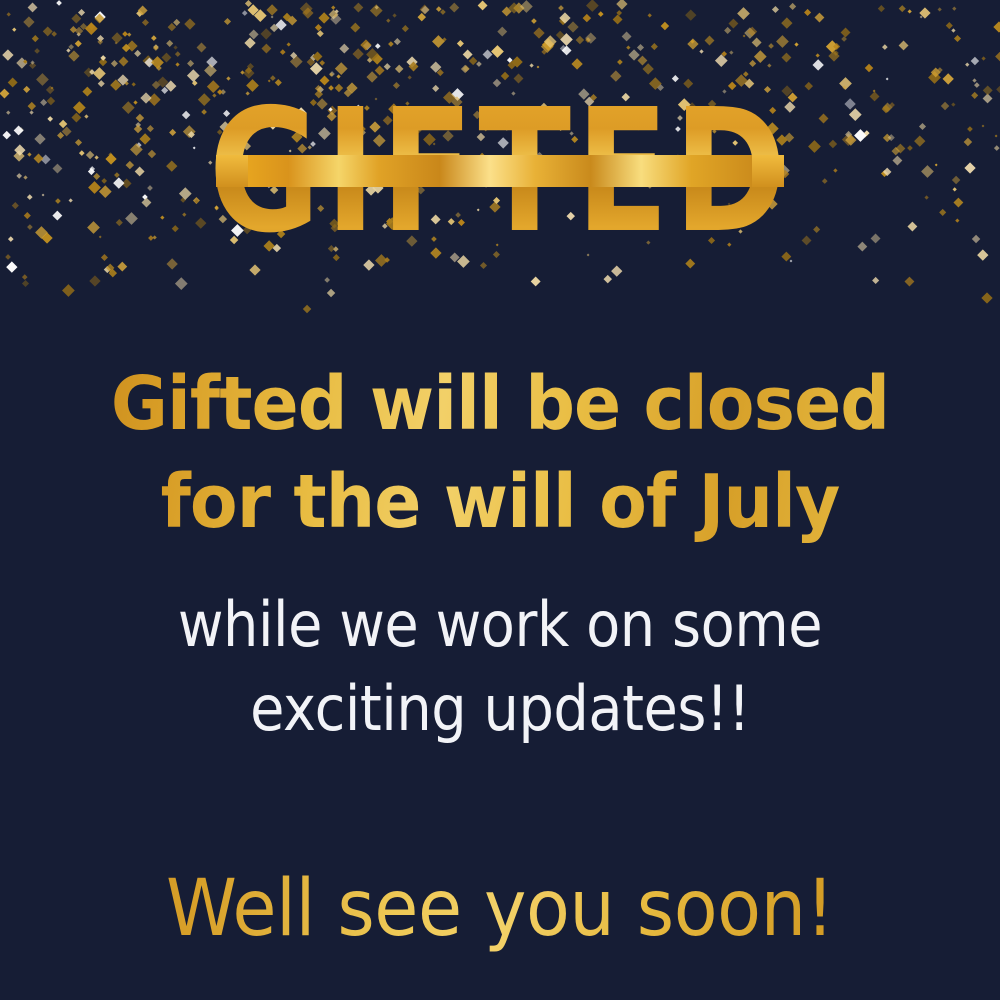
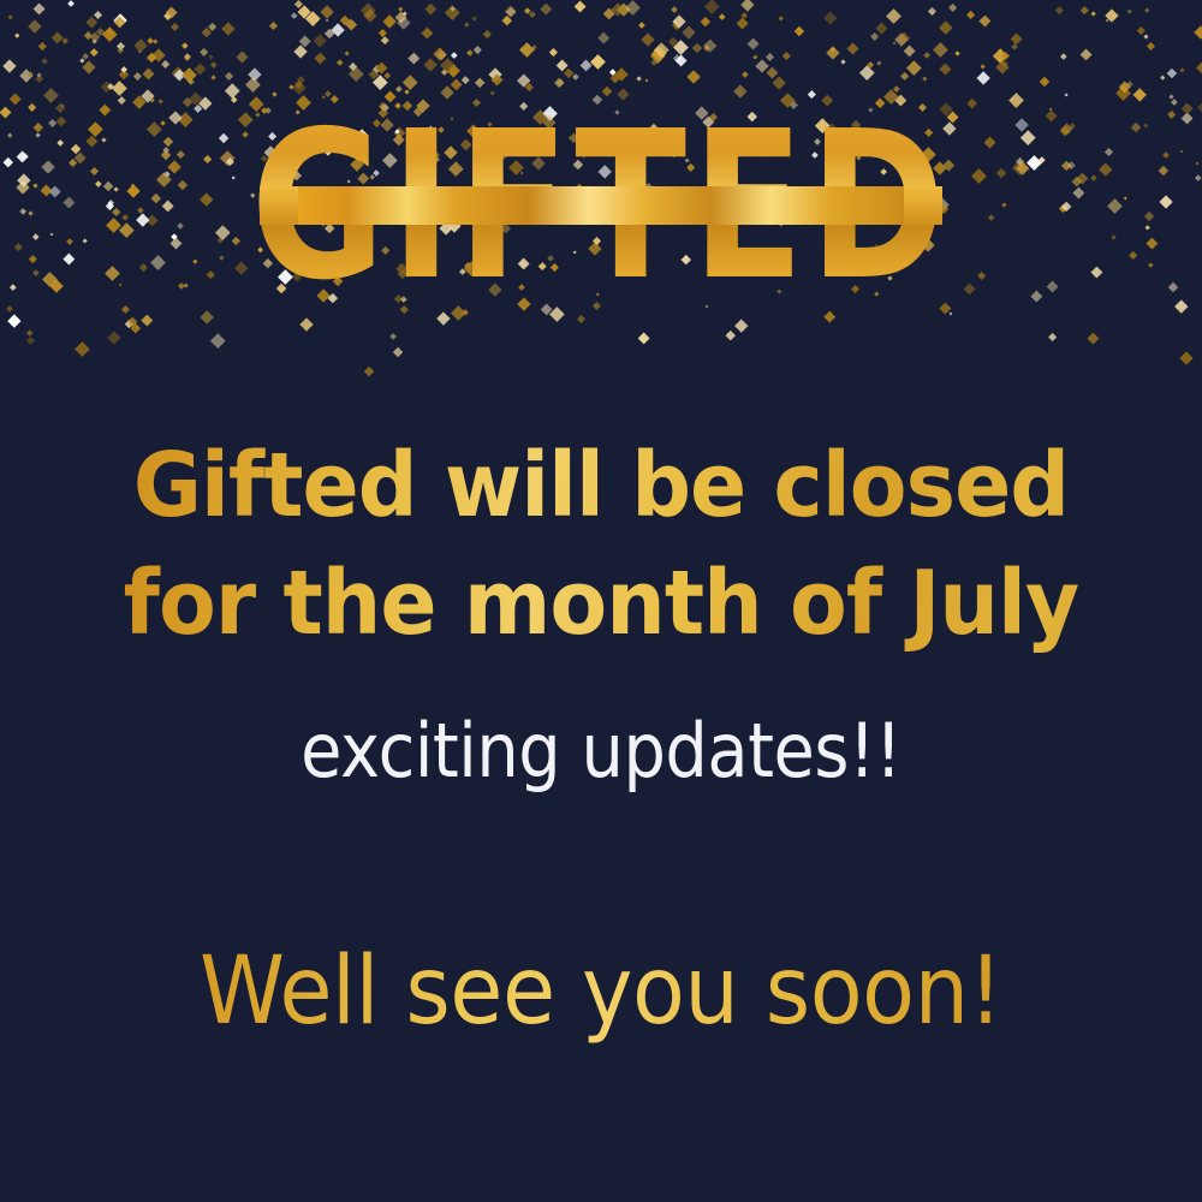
  Gifted will be closed
- for the will of July
+ for the month of July
- while we work on some
  exciting updates!!
  Well see you soon!
